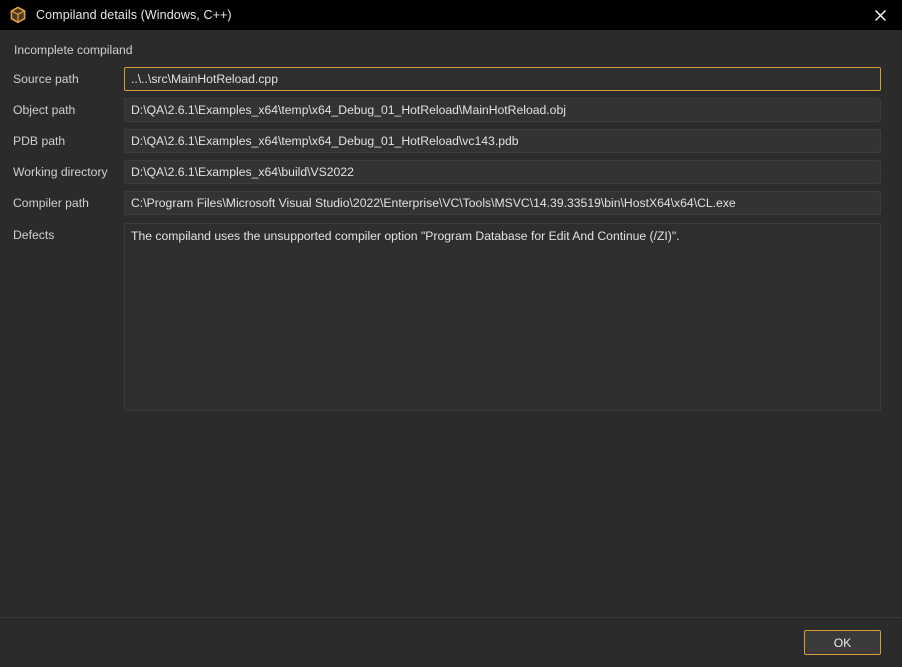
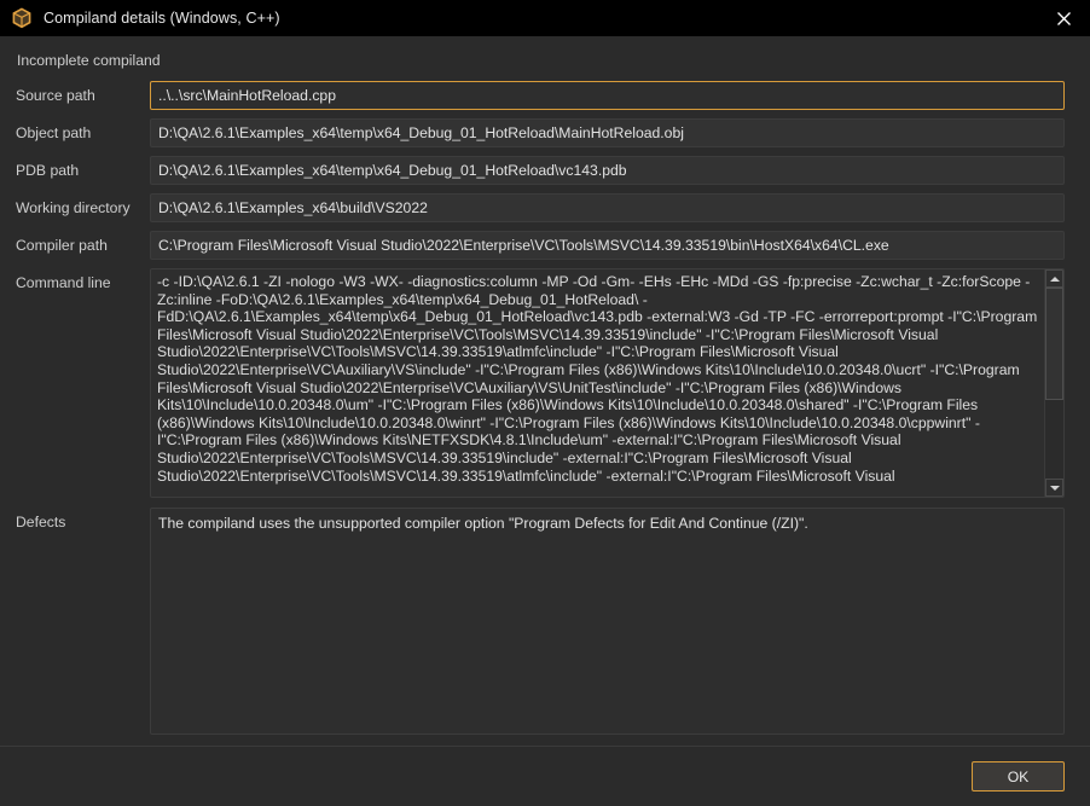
  Compiland details (Windows, C++)
  Incomplete compiland
  Source path
  ..\..\src\MainHotReload.cpp
  Object path
  D:\QA\2.6.1\Examples_x64\temp\x64_Debug_01_HotReload\MainHotReload.obj
  PDB path
  D:\QA\2.6.1\Examples_x64\temp\x64_Debug_01_HotReload\vc143.pdb
  Working directory
  D:\QA\2.6.1\Examples_x64\build\VS2022
  Compiler path
  C:\Program Files\Microsoft Visual Studio\2022\Enterprise\VC\Tools\MSVC\14.39.33519\bin\HostX64\x64\CL.exe
+ Command line
+ -c -ID:\QA\2.6.1 -ZI -nologo -W3 -WX- -diagnostics:column -MP -Od -Gm- -EHs -EHc -MDd -GS -fp:precise -Zc:wchar_t -Zc:forScope -Zc:inline -FoD:\QA\2.6.1\Examples_x64\temp\x64_Debug_01_HotReload\ -FdD:\QA\2.6.1\Examples_x64\temp\x64_Debug_01_HotReload\vc143.pdb -external:W3 -Gd -TP -FC -errorreport:prompt -I"C:\Program Files\Microsoft Visual Studio\2022\Enterprise\VC\Tools\MSVC\14.39.33519\include" -I"C:\Program Files\Microsoft Visual Studio\2022\Enterprise\VC\Tools\MSVC\14.39.33519\atlmfc\include" -I"C:\Program Files\Microsoft Visual Studio\2022\Enterprise\VC\Auxiliary\VS\include" -I"C:\Program Files (x86)\Windows Kits\10\Include\10.0.20348.0\ucrt" -I"C:\Program Files\Microsoft Visual Studio\2022\Enterprise\VC\Auxiliary\VS\UnitTest\include" -I"C:\Program Files (x86)\Windows Kits\10\Include\10.0.20348.0\um" -I"C:\Program Files (x86)\Windows Kits\10\Include\10.0.20348.0\shared" -I"C:\Program Files (x86)\Windows Kits\10\Include\10.0.20348.0\winrt" -I"C:\Program Files (x86)\Windows Kits\10\Include\10.0.20348.0\cppwinrt" -I"C:\Program Files (x86)\Windows Kits\NETFXSDK\4.8.1\Include\um" -external:I"C:\Program Files\Microsoft Visual Studio\2022\Enterprise\VC\Tools\MSVC\14.39.33519\include" -external:I"C:\Program Files\Microsoft Visual Studio\2022\Enterprise\VC\Tools\MSVC\14.39.33519\atlmfc\include" -external:I"C:\Program Files\Microsoft Visual
  Defects
- The compiland uses the unsupported compiler option "Program Database for Edit And Continue (/ZI)".
+ The compiland uses the unsupported compiler option "Program Defects for Edit And Continue (/ZI)".
  OK
